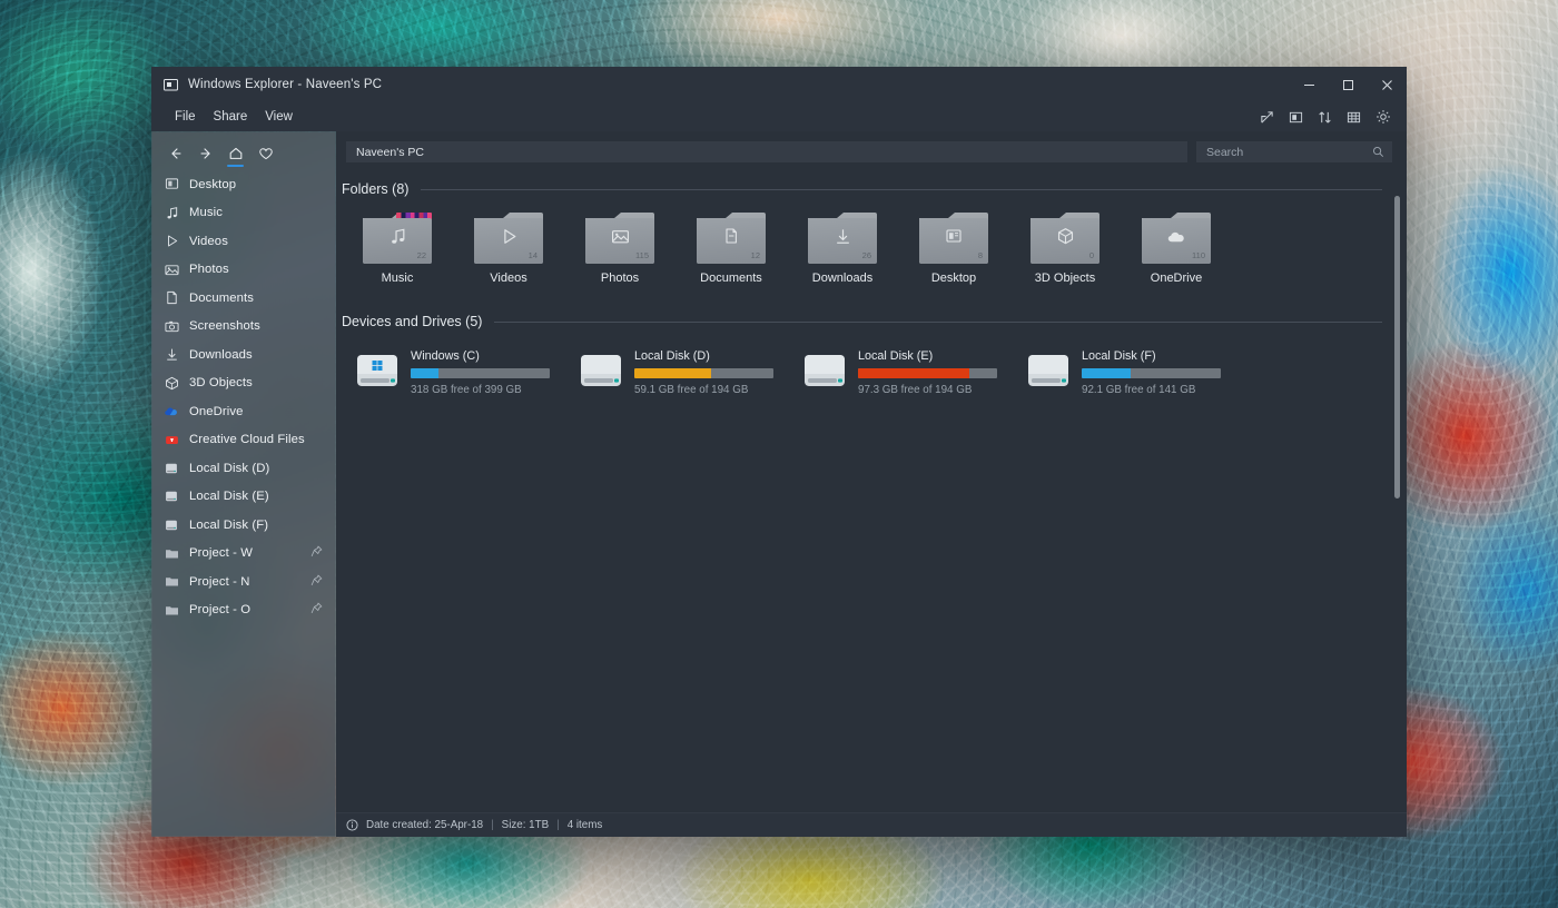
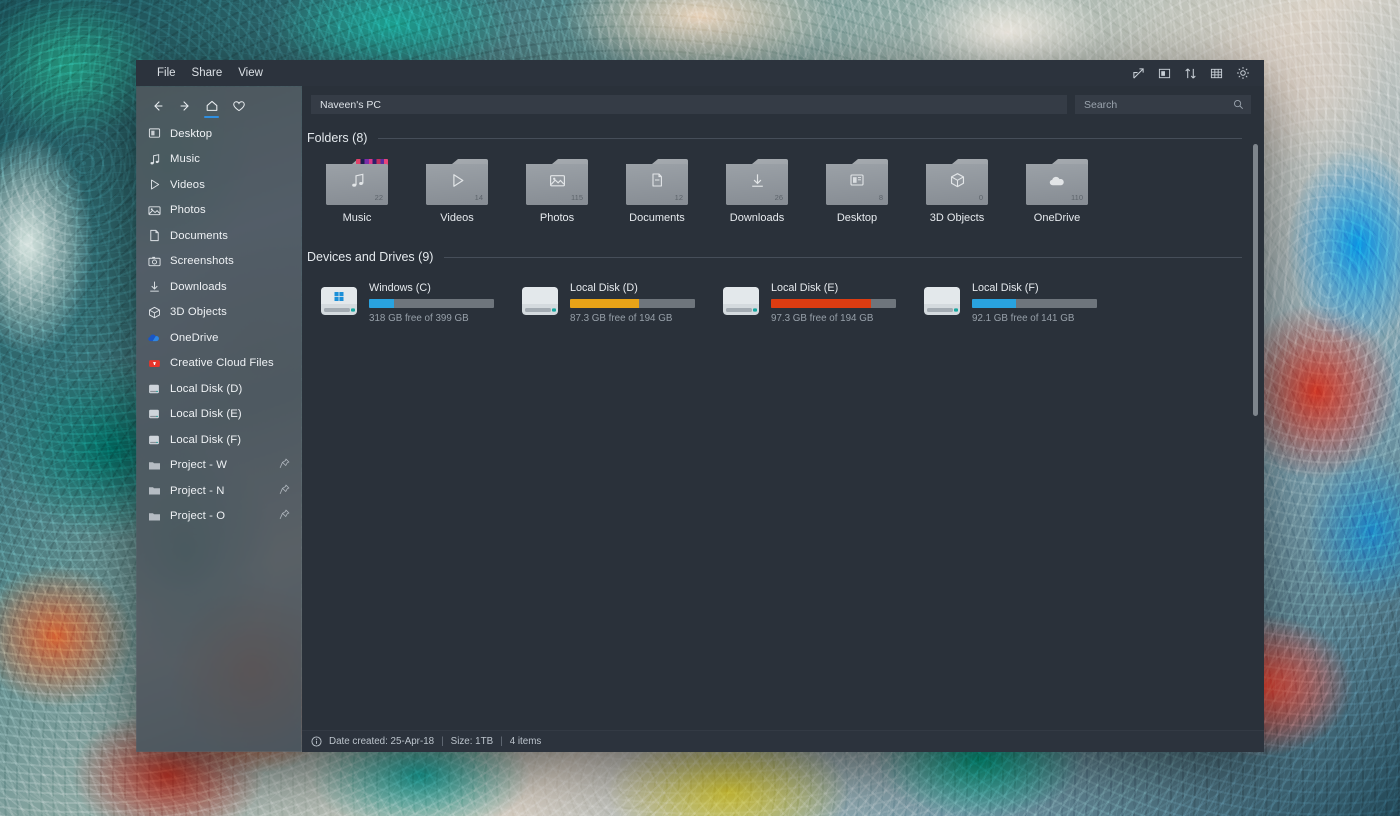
- Windows Explorer - Naveen's PC
  File
  Share
  View
  Desktop
  Music
  Videos
  Photos
  Documents
  Screenshots
  Downloads
  3D Objects
  OneDrive
  Creative Cloud Files
  Local Disk (D)
  Local Disk (E)
  Local Disk (F)
  Project - W
  Project - N
  Project - O
  Naveen's PC
  Search
  Folders (8)
  22
  Music
  14
  Videos
  115
  Photos
  12
  Documents
  26
  Downloads
  8
  Desktop
  0
  3D Objects
  110
  OneDrive
- Devices and Drives (5)
+ Devices and Drives (9)
  Windows (C)
  318 GB free of 399 GB
  Local Disk (D)
- 59.1 GB free of 194 GB
+ 87.3 GB free of 194 GB
  Local Disk (E)
  97.3 GB free of 194 GB
  Local Disk (F)
  92.1 GB free of 141 GB
  Date created: 25-Apr-18
  |
  Size: 1TB
  |
  4 items
